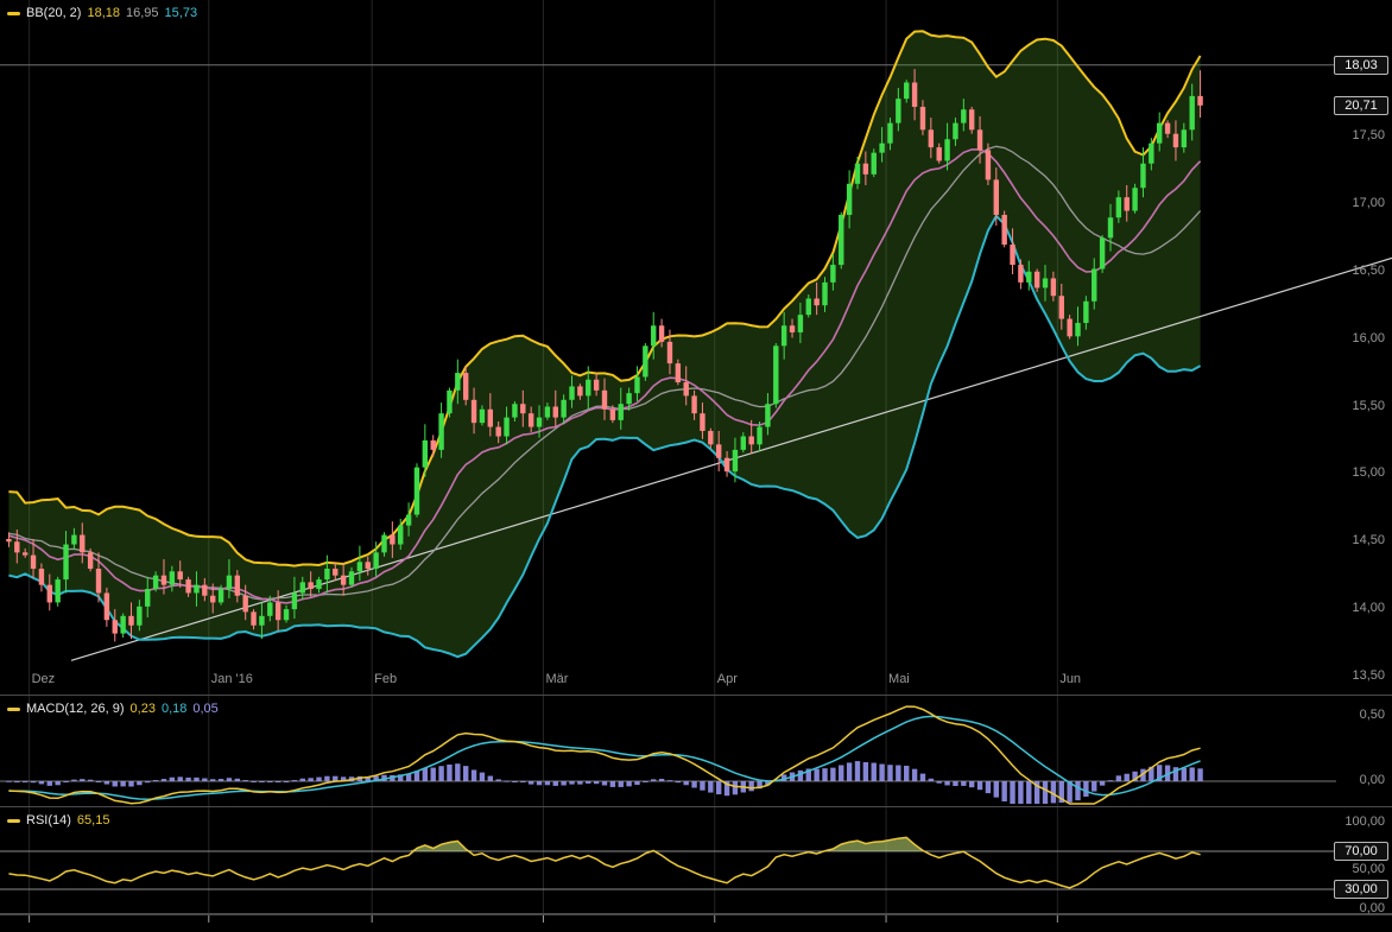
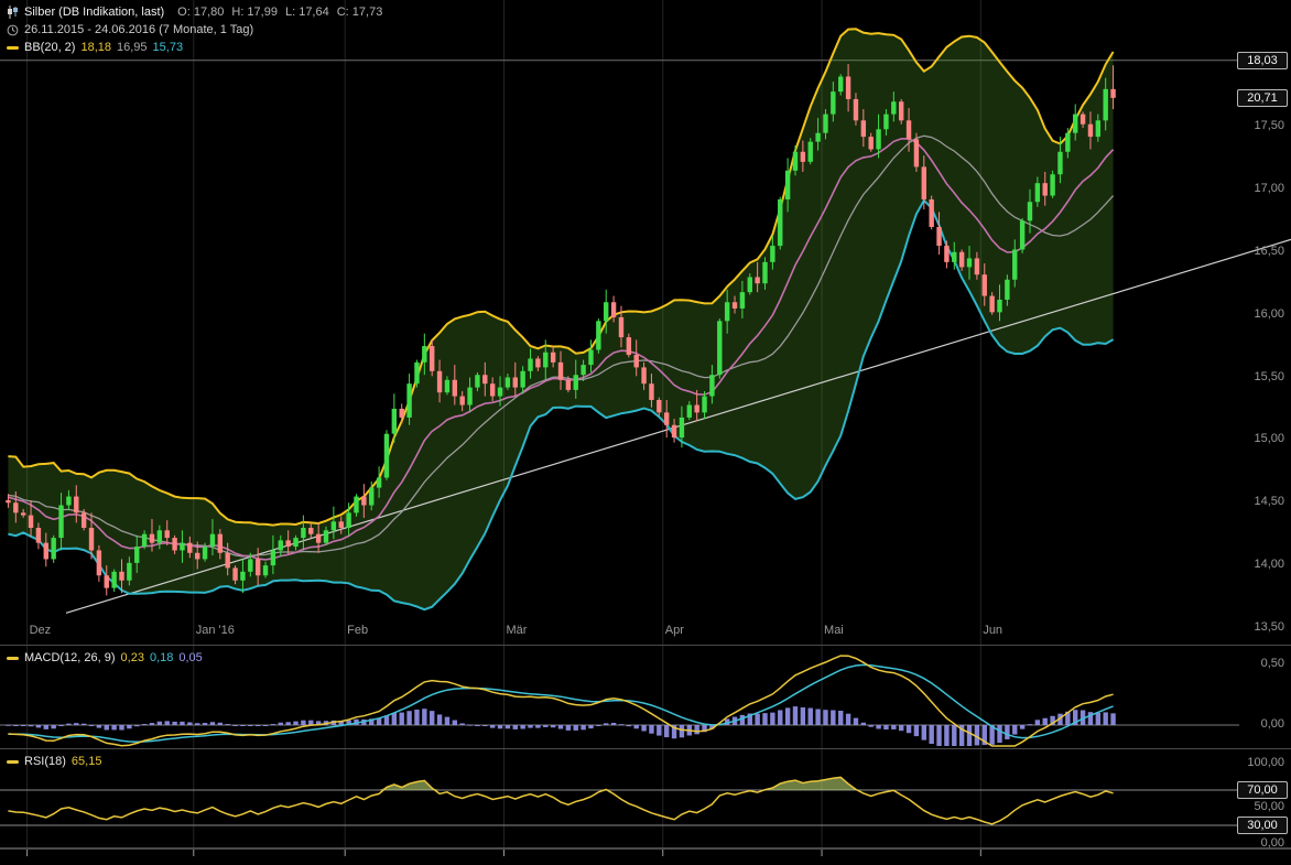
+ Silber (DB Indikation, last)
+ O: 17,80 H: 17,99 L: 17,64 C: 17,73
+ 26.11.2015 - 24.06.2016 (7 Monate, 1 Tag)
  BB(20, 2)
  18,18
  16,95
  15,73
  MACD(12, 26, 9)
  0,23
  0,18
  0,05
- RSI(14)
+ RSI(18)
  65,15
  17,50
  17,00
  16,50
  16,00
  15,50
  15,00
  14,50
  14,00
  13,50
  18,03
  20,71
  Dez
  Jan '16
  Feb
  Mär
  Apr
  Mai
  Jun
  0,50
  0,00
  100,00
  50,00
  0,00
  70,00
  30,00
